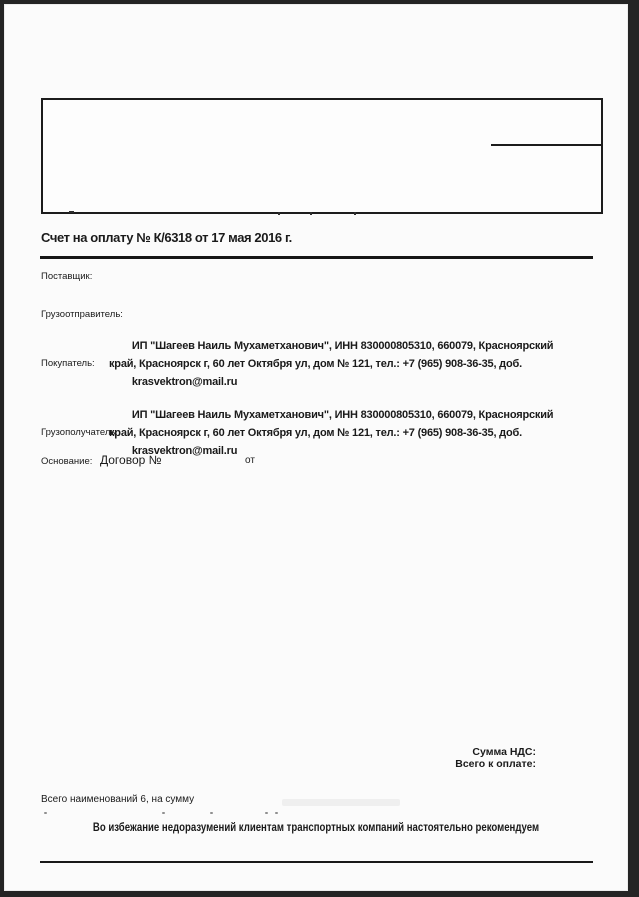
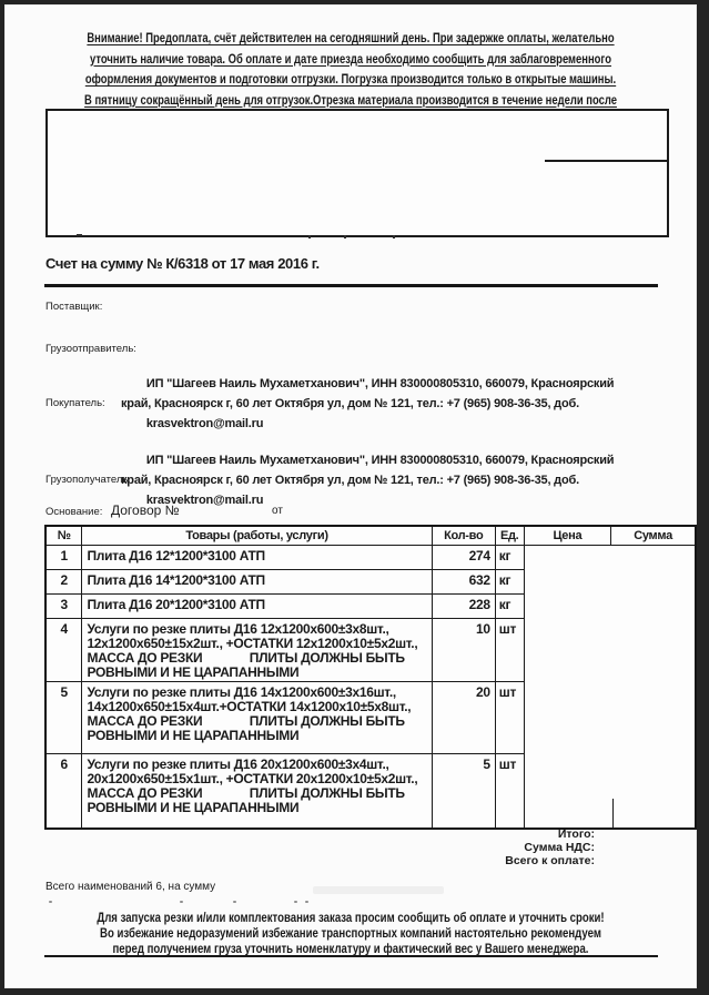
+ Внимание! Предоплата, счёт действителен на сегодняшний день. При задержке оплаты, желательно
+ уточнить наличие товара. Об оплате и дате приезда необходимо сообщить для заблаговременного
+ оформления документов и подготовки отгрузки. Погрузка производится только в открытые машины.
+ В пятницу сокращённый день для отгрузок.Отрезка материала производится в течение недели после
- Счет на оплату № К/6318 от 17 мая 2016 г.
+ Счет на сумму № К/6318 от 17 мая 2016 г.
  Поставщик:
  Грузоотправитель:
  Покупатель:
  ИП "Шагеев Наиль Мухаметханович", ИНН 830000805310, 660079, Красноярский
  край, Красноярск г, 60 лет Октября ул, дом № 121, тел.: +7 (965) 908-36-35, доб.
  krasvektron@mail.ru
  Грузополучатель
  ИП "Шагеев Наиль Мухаметханович", ИНН 830000805310, 660079, Красноярский
  край, Красноярск г, 60 лет Октября ул, дом № 121, тел.: +7 (965) 908-36-35, доб.
  krasvektron@mail.ru
  Основание:
  Договор №
  от
+ №	Товары (работы, услуги)	Кол-во	Ед.	Цена	Сумма
+ 1	Плита Д16 12*1200*3100 АТП	274	кг
+ 2	Плита Д16 14*1200*3100 АТП	632	кг
+ 3	Плита Д16 20*1200*3100 АТП	228	кг
+ 4	Услуги по резке плиты Д16 12х1200х600±3х8шт., 12х1200х650±15х2шт., +ОСТАТКИ 12х1200х10±5х2шт., МАССА ДО РЕЗКИ ПЛИТЫ ДОЛЖНЫ БЫТЬ РОВНЫМИ И НЕ ЦАРАПАННЫМИ	10	шт
+ 5	Услуги по резке плиты Д16 14х1200х600±3х16шт., 14х1200х650±15х4шт.+ОСТАТКИ 14х1200х10±5х8шт., МАССА ДО РЕЗКИ ПЛИТЫ ДОЛЖНЫ БЫТЬ РОВНЫМИ И НЕ ЦАРАПАННЫМИ	20	шт
+ 6	Услуги по резке плиты Д16 20х1200х600±3х4шт., 20х1200х650±15х1шт., +ОСТАТКИ 20х1200х10±5х2шт., МАССА ДО РЕЗКИ ПЛИТЫ ДОЛЖНЫ БЫТЬ РОВНЫМИ И НЕ ЦАРАПАННЫМИ	5	шт
+ Итого:
  Сумма НДС:
  Всего к оплате:
  Всего наименований 6, на сумму
+ Для запуска резки и/или комплектования заказа просим сообщить об оплате и уточнить сроки!
- Во избежание недоразумений клиентам транспортных компаний настоятельно рекомендуем
+ Во избежание недоразумений избежание транспортных компаний настоятельно рекомендуем
+ перед получением груза уточнить номенклатуру и фактический вес у Вашего менеджера.
